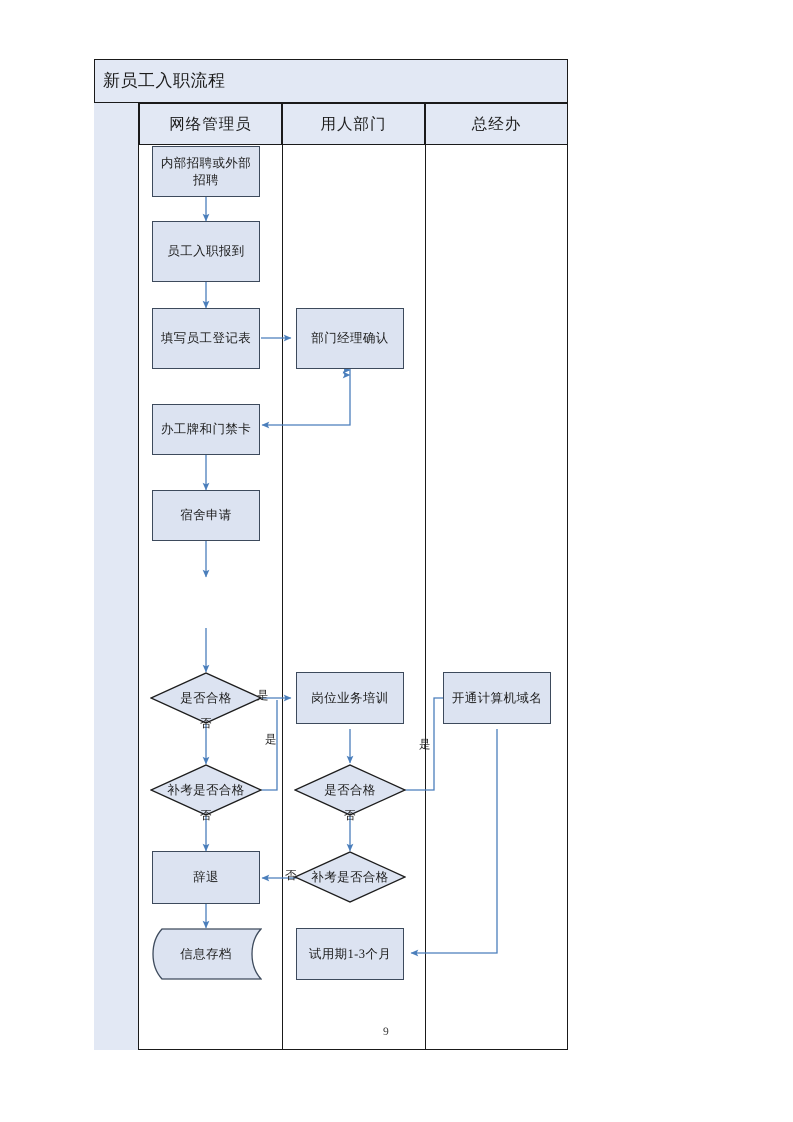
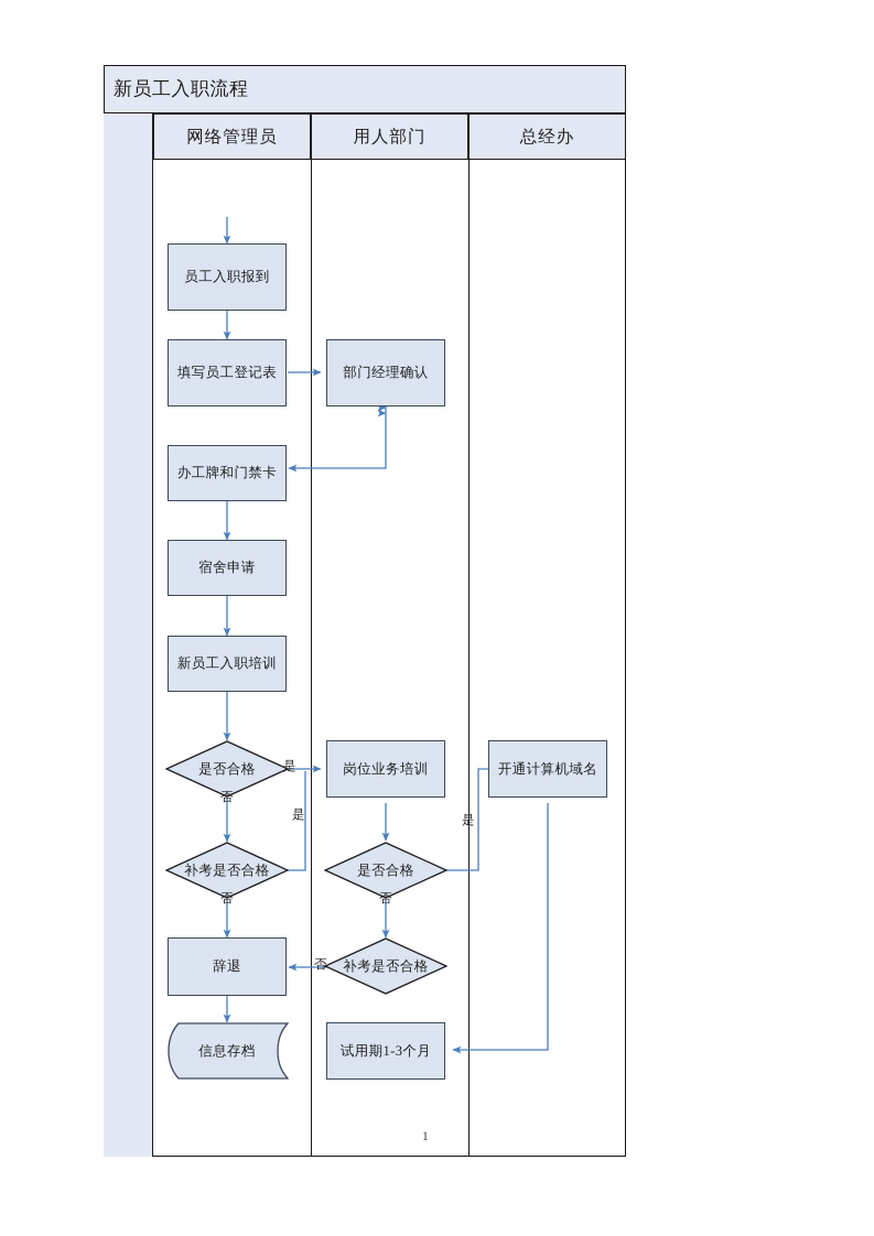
  新员工入职流程
  网络管理员
  用人部门
  总经办
- 内部招聘或外部招聘
  员工入职报到
  填写员工登记表
  办工牌和门禁卡
  宿舍申请
+ 新员工入职培训
  是否合格
  补考是否合格
  辞退
  信息存档
  部门经理确认
  岗位业务培训
  是否合格
  补考是否合格
  试用期1-3个月
  开通计算机域名
  是
  否
  是
  否
  是
  否
  否
- 9
+ 1
